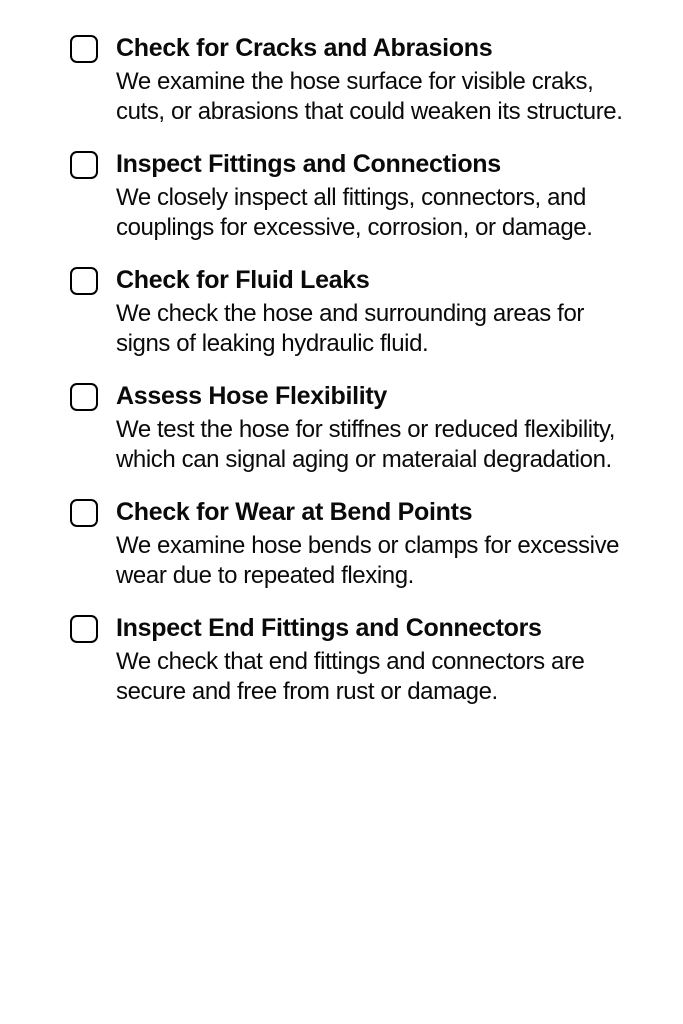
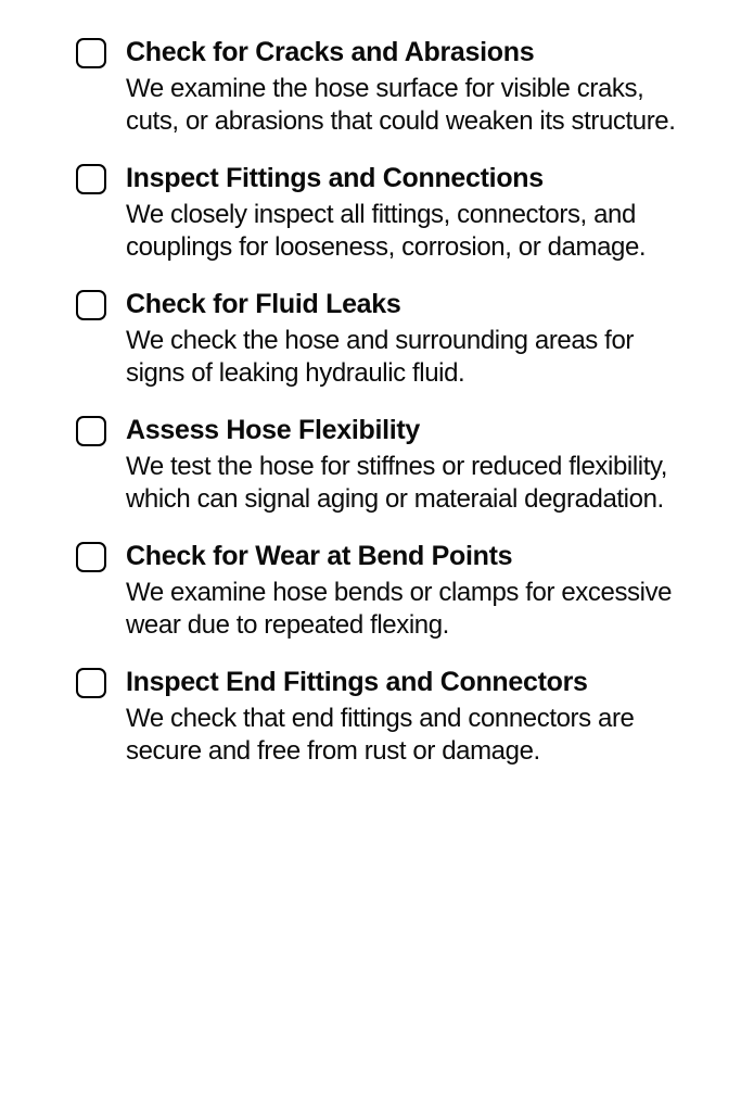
  Check for Cracks and Abrasions
  We examine the hose surface for visible craks, cuts, or abrasions that could weaken its struc­ture.
  Inspect Fittings and Connections
- We closely inspect all fittings, connectors, and couplings for excessive, corrosion, or damage.
+ We closely inspect all fittings, connectors, and couplings for looseness, corrosion, or damage.
  Check for Fluid Leaks
  We check the hose and surrounding areas for signs of leaking hydraulic fluid.
  Assess Hose Flexibility
  We test the hose for stiffnes or reduced flexibility, which can signal aging or materaial degradation.
  Check for Wear at Bend Points
  We examine hose bends or clamps for excessive wear due to repeated flexing.
  Inspect End Fittings and Connectors
  We check that end fittings and connectors are secure and free from rust or damage.
